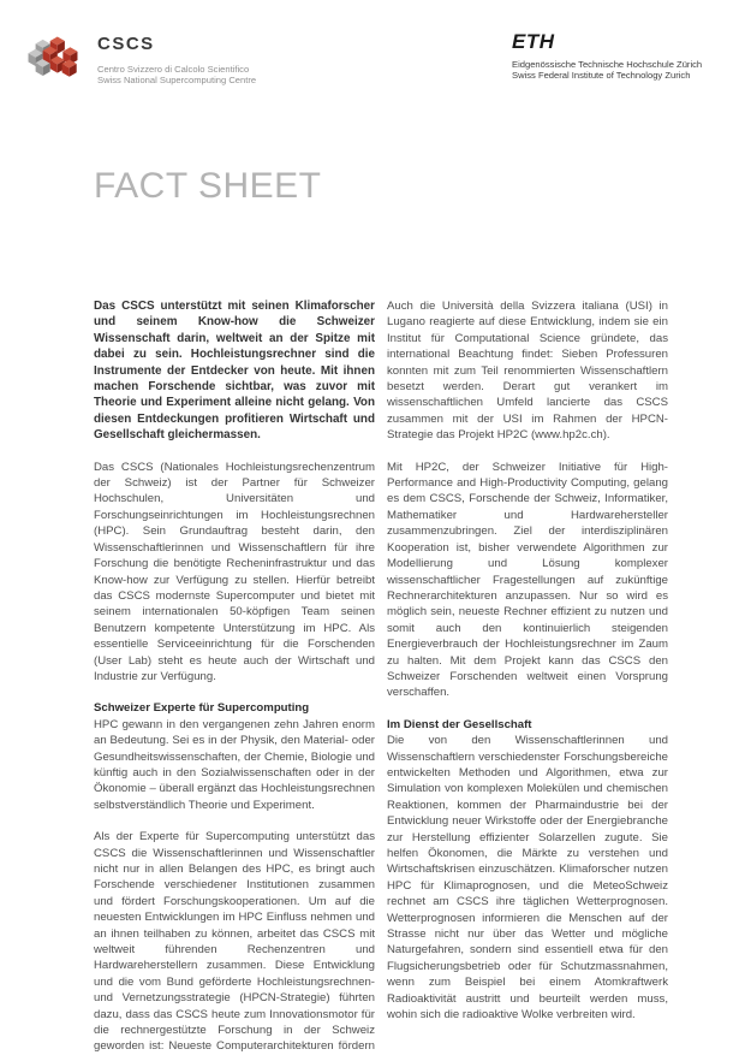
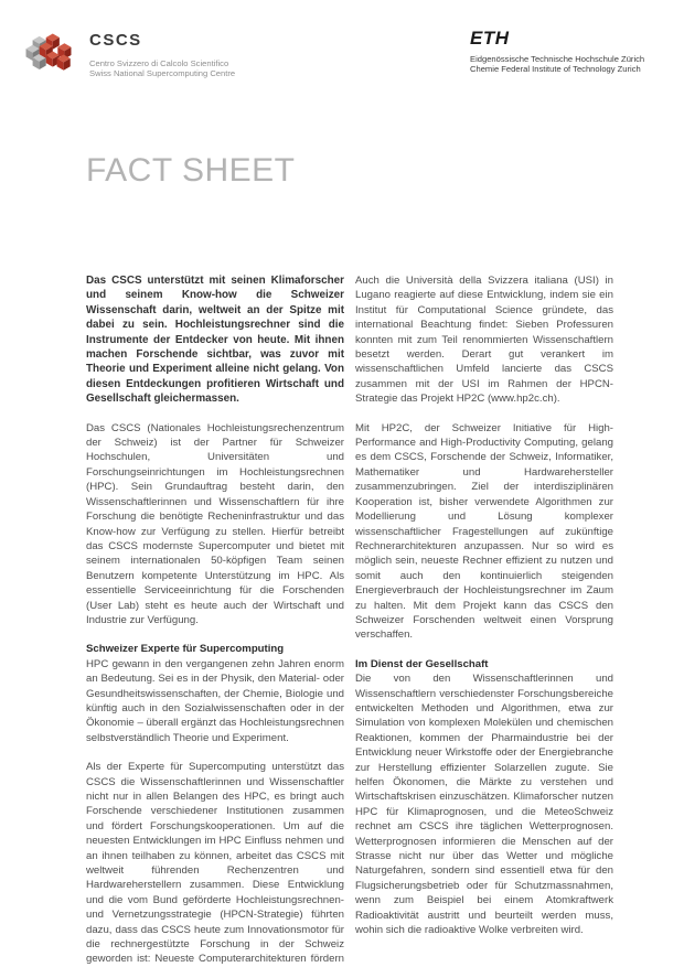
  CSCS
  Centro Svizzero di Calcolo Scientifico
  Swiss National Supercomputing Centre
  ETH
  Eidgenössische Technische Hochschule Zürich
- Swiss Federal Institute of Technology Zurich
+ Chemie Federal Institute of Technology Zurich
  FACT SHEET
  Das CSCS unterstützt mit seinen Klimaforscher und seinem Know-how die Schweizer Wissenschaft darin, weltweit an der Spitze mit dabei zu sein. Hochleistungsrechner sind die Instrumente der Entdecker von heute. Mit ihnen machen Forschende sichtbar, was zuvor mit Theorie und Experiment alleine nicht gelang. Von diesen Entdeckungen profitieren Wirtschaft und Gesellschaft gleichermassen.
  Das CSCS (Nationales Hochleistungsrechenzentrum der Schweiz) ist der Partner für Schweizer Hochschulen, Universitäten und Forschungseinrichtungen im Hochleistungsrechnen (HPC). Sein Grundauftrag besteht darin, den Wissenschaftlerinnen und Wissenschaftlern für ihre Forschung die benötigte Recheninfrastruktur und das Know-how zur Verfügung zu stellen. Hierfür betreibt das CSCS modernste Supercomputer und bietet mit seinem internationalen 50-köpfigen Team seinen Benutzern kompetente Unterstützung im HPC. Als essentielle Serviceeinrichtung für die Forschenden (User Lab) steht es heute auch der Wirtschaft und Industrie zur Verfügung.
  Schweizer Experte für Supercomputing
  HPC gewann in den vergangenen zehn Jahren enorm an Bedeutung. Sei es in der Physik, den Material- oder Gesundheitswissenschaften, der Chemie, Biologie und künftig auch in den Sozialwissenschaften oder in der Ökonomie – überall ergänzt das Hochleistungsrechnen selbstverständlich Theorie und Experiment.
  Als der Experte für Supercomputing unterstützt das CSCS die Wissenschaftlerinnen und Wissenschaftler nicht nur in allen Belangen des HPC, es bringt auch Forschende verschiedener Institutionen zusammen und fördert Forschungskooperationen. Um auf die neuesten Entwicklungen im HPC Einfluss nehmen und an ihnen teilhaben zu können, arbeitet das CSCS mit weltweit führenden Rechenzentren und Hardwareherstellern zusammen. Diese Entwicklung und die vom Bund geförderte Hochleistungsrechnen- und Vernetzungsstrategie (HPCN-Strategie) führten dazu, dass das CSCS heute zum Innovationsmotor für die rechnergestützte Forschung in der Schweiz geworden ist: Neueste Computerarchitekturen fördern
  Auch die Università della Svizzera italiana (USI) in Lugano reagierte auf diese Entwicklung, indem sie ein Institut für Computational Science gründete, das international Beachtung findet: Sieben Professuren konnten mit zum Teil renommierten Wissenschaftlern besetzt werden. Derart gut verankert im wissenschaftlichen Umfeld lancierte das CSCS zusammen mit der USI im Rahmen der HPCN-Strategie das Projekt HP2C (www.hp2c.ch).
  Mit HP2C, der Schweizer Initiative für High-Performance and High-Productivity Computing, gelang es dem CSCS, Forschende der Schweiz, Informatiker, Mathematiker und Hardwarehersteller zusammenzubringen. Ziel der interdisziplinären Kooperation ist, bisher verwendete Algorithmen zur Modellierung und Lösung komplexer wissenschaftlicher Fragestellungen auf zukünftige Rechnerarchitekturen anzupassen. Nur so wird es möglich sein, neueste Rechner effizient zu nutzen und somit auch den kontinuierlich steigenden Energieverbrauch der Hochleistungsrechner im Zaum zu halten. Mit dem Projekt kann das CSCS den Schweizer Forschenden weltweit einen Vorsprung verschaffen.
  Im Dienst der Gesellschaft
  Die von den Wissenschaftlerinnen und Wissenschaftlern verschiedenster Forschungsbereiche entwickelten Methoden und Algorithmen, etwa zur Simulation von komplexen Molekülen und chemischen Reaktionen, kommen der Pharmaindustrie bei der Entwicklung neuer Wirkstoffe oder der Energiebranche zur Herstellung effizienter Solarzellen zugute. Sie helfen Ökonomen, die Märkte zu verstehen und Wirtschaftskrisen einzuschätzen. Klimaforscher nutzen HPC für Klimaprognosen, und die MeteoSchweiz rechnet am CSCS ihre täglichen Wetterprognosen. Wetterprognosen informieren die Menschen auf der Strasse nicht nur über das Wetter und mögliche Naturgefahren, sondern sind essentiell etwa für den Flugsicherungsbetrieb oder für Schutzmassnahmen, wenn zum Beispiel bei einem Atomkraftwerk Radioaktivität austritt und beurteilt werden muss, wohin sich die radioaktive Wolke verbreiten wird.
